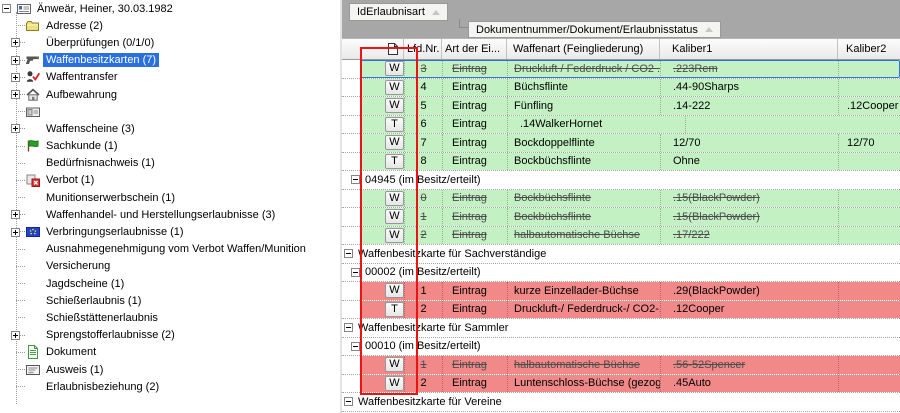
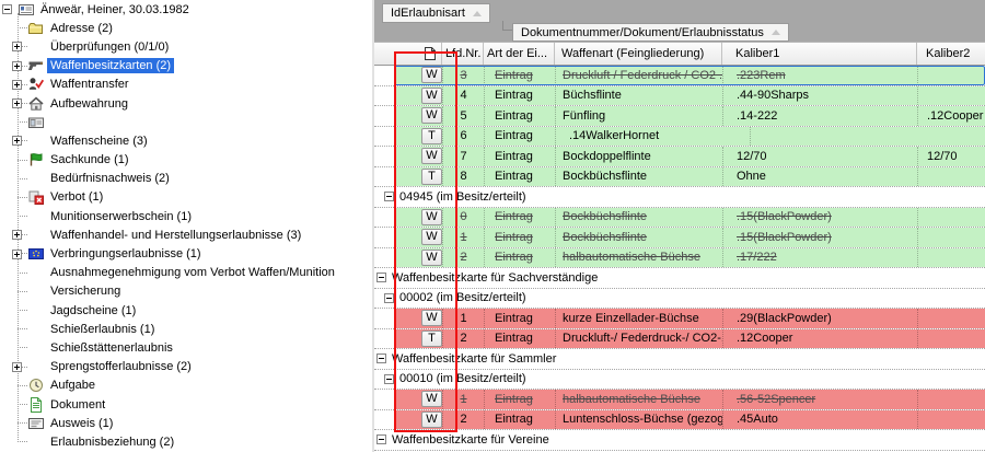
  Änweär, Heiner, 30.03.1982
  Adresse (2)
  Überprüfungen (0/1/0)
- Waffenbesitzkarten (7)
+ Waffenbesitzkarten (2)
  Waffentransfer
  Aufbewahrung
  Waffenscheine (3)
  Sachkunde (1)
- Bedürfnisnachweis (1)
+ Bedürfnisnachweis (2)
  Verbot (1)
  Munitionserwerbschein (1)
  Waffenhandel- und Herstellungserlaubnisse (3)
  Verbringungserlaubnisse (1)
  Ausnahmegenehmigung vom Verbot Waffen/Munition
  Versicherung
  Jagdscheine (1)
  Schießerlaubnis (1)
  Schießstättenerlaubnis
  Sprengstofferlaubnisse (2)
+ Aufgabe
  Dokument
  Ausweis (1)
  Erlaubnisbeziehung (2)
  IdErlaubnisart
  Dokumentnummer/Dokument/Erlaubnisstatus
  Lfd.Nr.
  Art der Ei...
  Waffenart (Feingliederung)
  Kaliber1
  Kaliber2
  W
  3
  Eintrag
  Druckluft / Federdruck / CO2 .
  .223Rem
  W
  4
  Eintrag
  Büchsflinte
  .44-90Sharps
  W
  5
  Eintrag
  Fünfling
  .14-222
  .12Cooper
  T
  6
  Eintrag
  .14WalkerHornet
  W
  7
  Eintrag
  Bockdoppelflinte
  12/70
  12/70
  T
  8
  Eintrag
  Bockbüchsflinte
  Ohne
  04945 (im Besitz/erteilt)
  W
  0
  Eintrag
  Bockbüchsflinte
  .15(BlackPowder)
  W
  1
  Eintrag
  Bockbüchsflinte
  .15(BlackPowder)
  W
  2
  Eintrag
  halbautomatische Büchse
  .17/222
  Waffenbesitzkarte für Sachverständige
  00002 (im Besitz/erteilt)
  W
  1
  Eintrag
  kurze Einzellader-Büchse
  .29(BlackPowder)
  T
  2
  Eintrag
  Druckluft-/ Federdruck-/ CO2-
  .12Cooper
  Waffenbesitzkarte für Sammler
  00010 (im Besitz/erteilt)
  W
  1
  Eintrag
  halbautomatische Büchse
  .56-52Spencer
  W
  2
  Eintrag
  Luntenschloss-Büchse (gezog
  .45Auto
  Waffenbesitzkarte für Vereine
